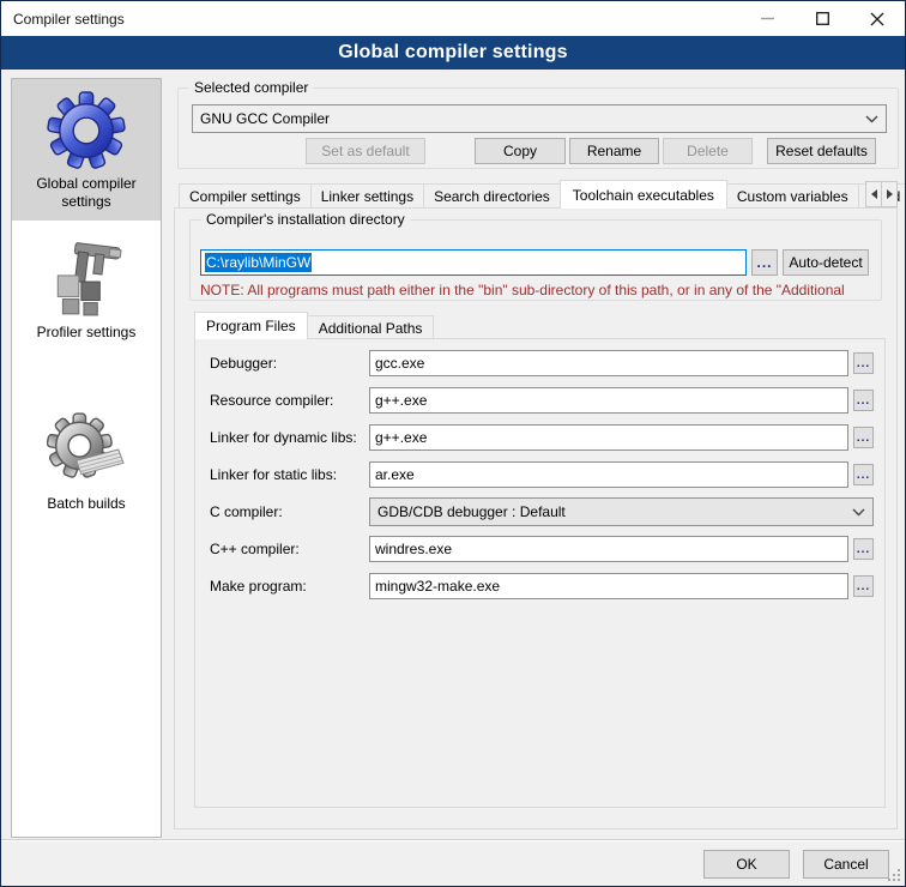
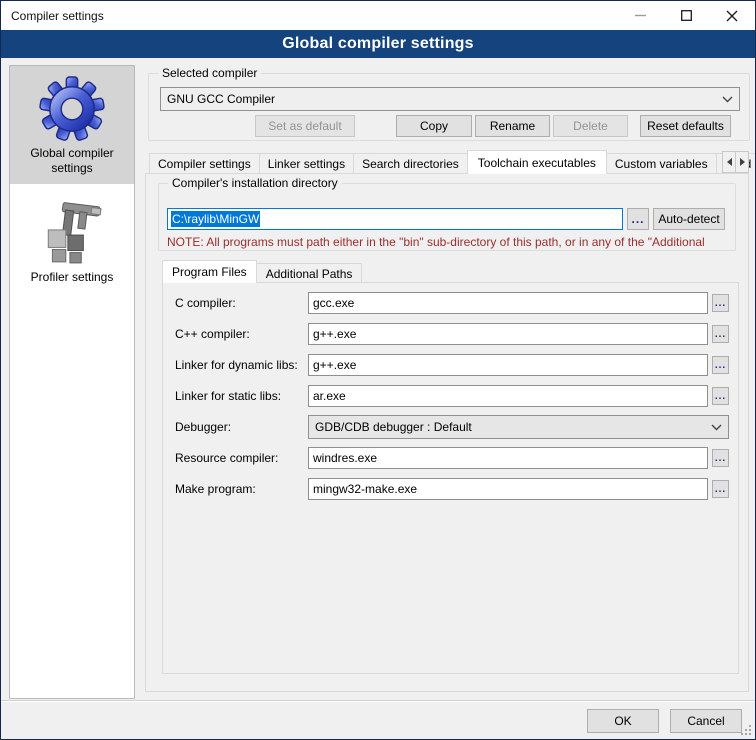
  Compiler settings
  Global compiler settings
  Global compiler settings
  Profiler settings
- Batch builds
  Selected compiler
  GNU GCC Compiler
  Set as default
  Copy
  Rename
  Delete
  Reset defaults
  Compiler settings
  Linker settings
  Search directories
  Toolchain executables
  Custom variables
  Compiler's installation directory
  C:\raylib\MinGW
  ...
  Auto-detect
  NOTE: All programs must path either in the "bin" sub-directory of this path, or in any of the "Additional
  Program Files
  Additional Paths
- Debugger:
+ C compiler:
  gcc.exe
  ...
- Resource compiler:
+ C++ compiler:
  g++.exe
  ...
  Linker for dynamic libs:
  g++.exe
  ...
  Linker for static libs:
  ar.exe
  ...
- C compiler:
+ Debugger:
  GDB/CDB debugger : Default
- C++ compiler:
+ Resource compiler:
  windres.exe
  ...
  Make program:
  mingw32-make.exe
  ...
  OK
  Cancel
